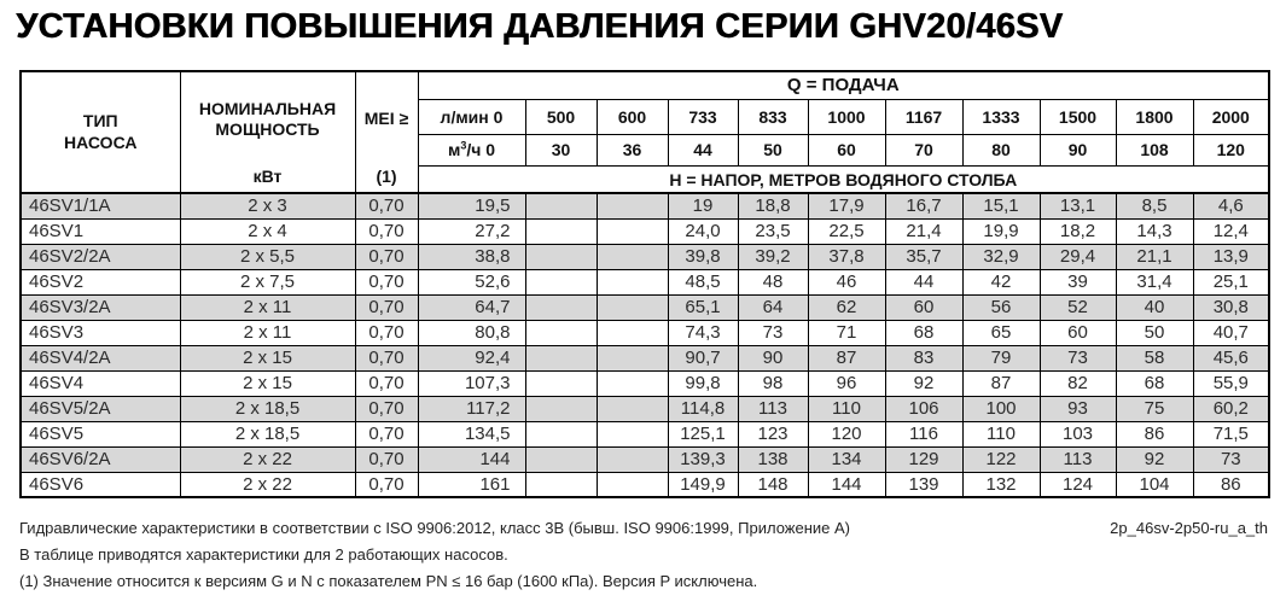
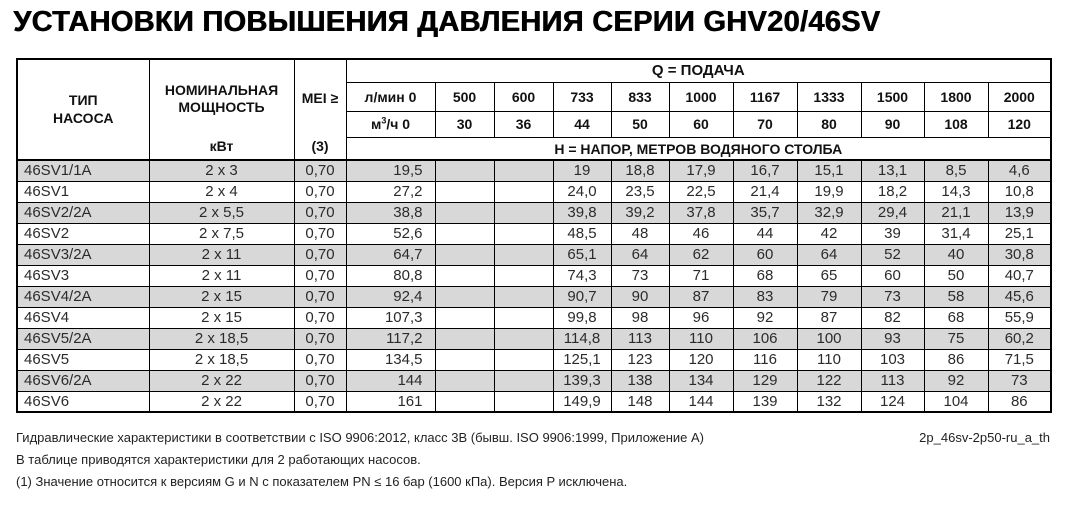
  УСТАНОВКИ ПОВЫШЕНИЯ ДАВЛЕНИЯ СЕРИИ GHV20/46SV
- ТИП НАСОСА	НОМИНАЛЬНАЯ МОЩНОСТЬ кВт	MEI ≥ (1)	Q = ПОДАЧА
+ ТИП НАСОСА	НОМИНАЛЬНАЯ МОЩНОСТЬ кВт	MEI ≥ (3)	Q = ПОДАЧА
  л/мин 0	500	600	733	833	1000	1167	1333	1500	1800	2000
  м3/ч 0	30	36	44	50	60	70	80	90	108	120
  Н = НАПОР, МЕТРОВ ВОДЯНОГО СТОЛБА
  46SV1/1A	2 x 3	0,70	19,5			19	18,8	17,9	16,7	15,1	13,1	8,5	4,6
- 46SV1	2 x 4	0,70	27,2			24,0	23,5	22,5	21,4	19,9	18,2	14,3	12,4
+ 46SV1	2 x 4	0,70	27,2			24,0	23,5	22,5	21,4	19,9	18,2	14,3	10,8
  46SV2/2A	2 x 5,5	0,70	38,8			39,8	39,2	37,8	35,7	32,9	29,4	21,1	13,9
  46SV2	2 x 7,5	0,70	52,6			48,5	48	46	44	42	39	31,4	25,1
- 46SV3/2A	2 x 11	0,70	64,7			65,1	64	62	60	56	52	40	30,8
+ 46SV3/2A	2 x 11	0,70	64,7			65,1	64	62	60	64	52	40	30,8
  46SV3	2 x 11	0,70	80,8			74,3	73	71	68	65	60	50	40,7
  46SV4/2A	2 x 15	0,70	92,4			90,7	90	87	83	79	73	58	45,6
  46SV4	2 x 15	0,70	107,3			99,8	98	96	92	87	82	68	55,9
  46SV5/2A	2 x 18,5	0,70	117,2			114,8	113	110	106	100	93	75	60,2
  46SV5	2 x 18,5	0,70	134,5			125,1	123	120	116	110	103	86	71,5
  46SV6/2A	2 x 22	0,70	144			139,3	138	134	129	122	113	92	73
  46SV6	2 x 22	0,70	161			149,9	148	144	139	132	124	104	86
  Гидравлические характеристики в соответствии с ISO 9906:2012, класс 3В (бывш. ISO 9906:1999, Приложение A)
  2p_46sv-2p50-ru_a_th
  В таблице приводятся характеристики для 2 работающих насосов.
  (1) Значение относится к версиям G и N с показателем PN ≤ 16 бар (1600 кПа). Версия P исключена.
